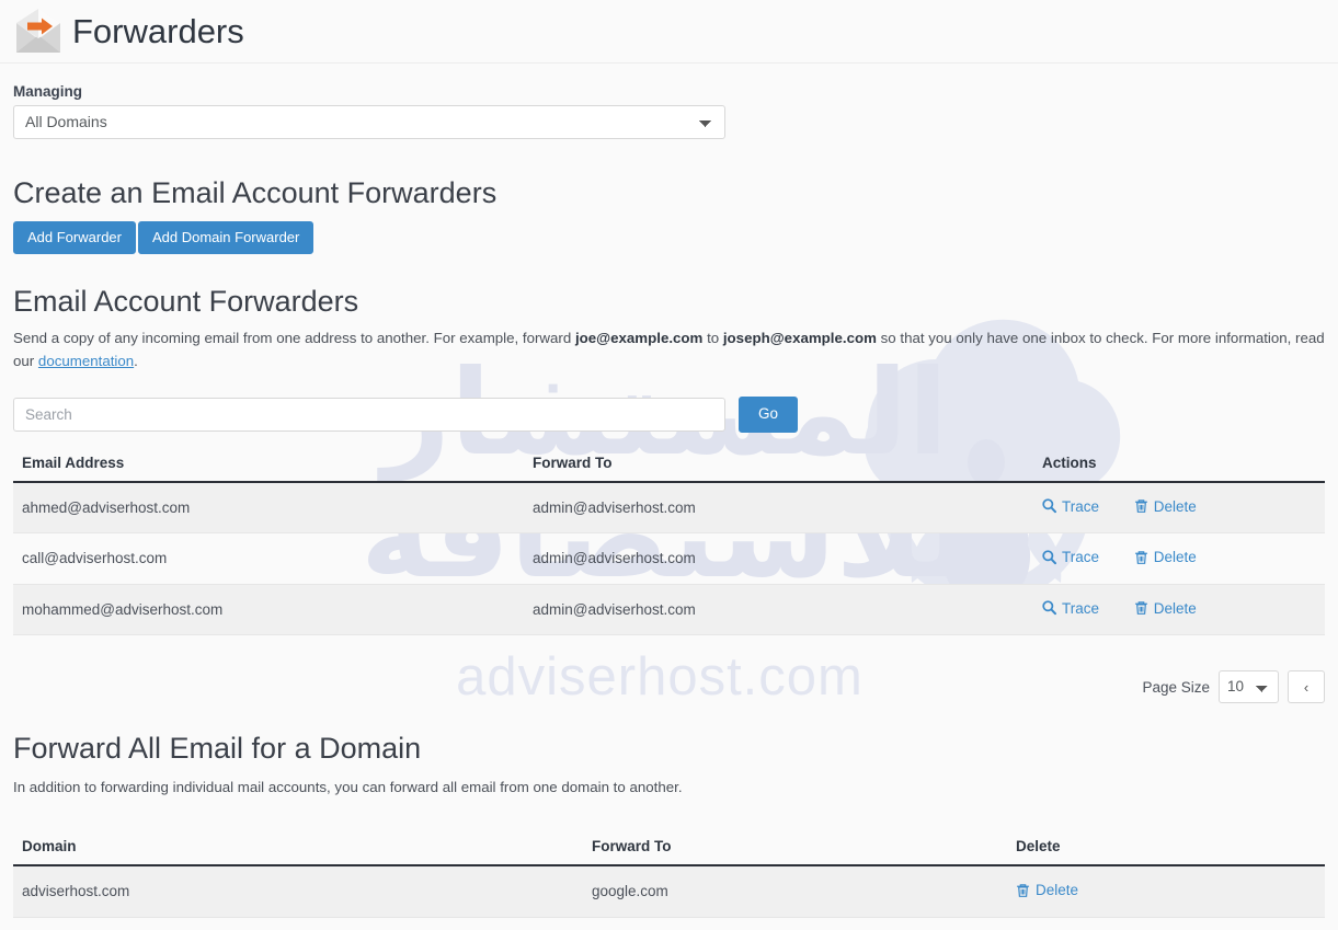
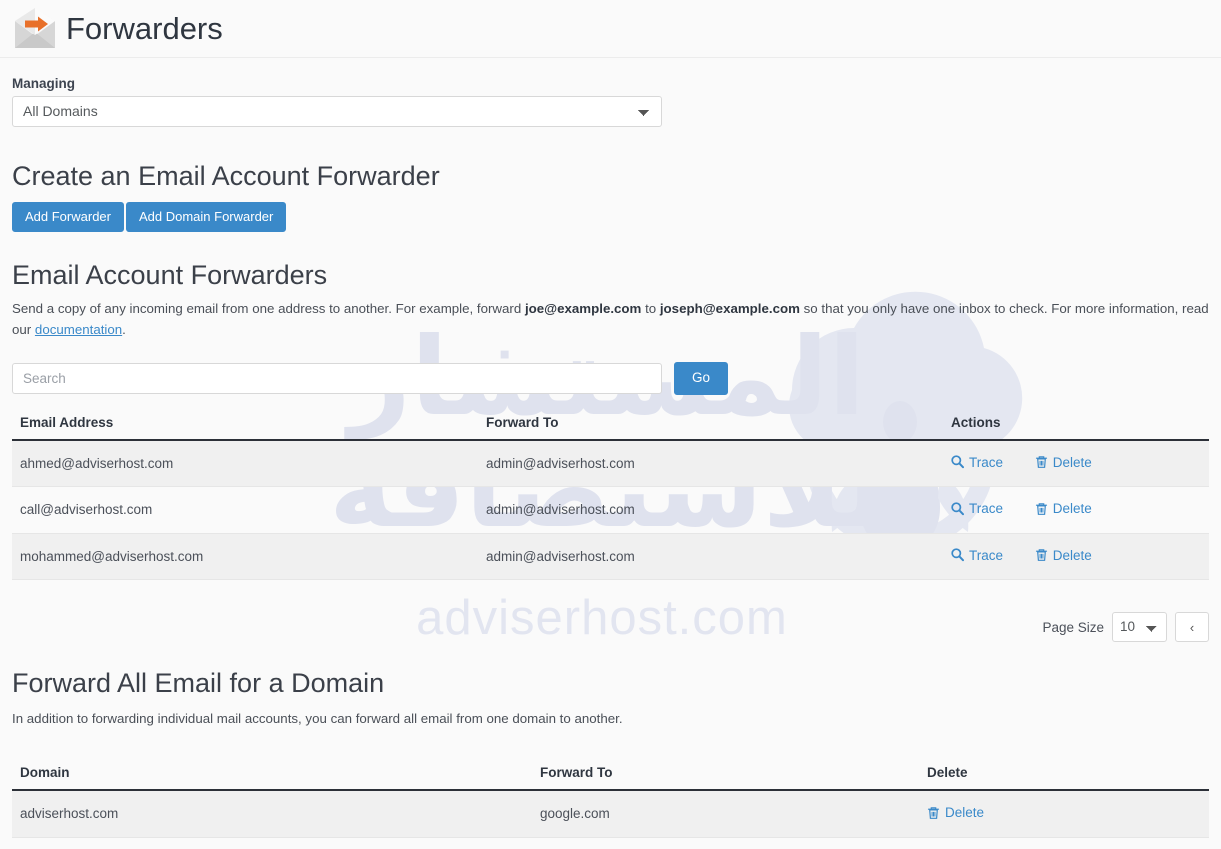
  للاستضافة
  adviserhost.com
  Forwarders
  Managing
  All Domains
- Create an Email Account Forwarders
+ Create an Email Account Forwarder
  Add Forwarder
  Add Domain Forwarder
  Email Account Forwarders
  Send a copy of any incoming email from one address to another. For example, forward joe@example.com to joseph@example.com so that you only have one inbox to check. For more information, read our documentation.
  Search
  Go
  Email Address	Forward To	Actions
  ahmed@adviserhost.com	admin@adviserhost.com	Trace Delete
  call@adviserhost.com	admin@adviserhost.com	Trace Delete
  mohammed@adviserhost.com	admin@adviserhost.com	Trace Delete
  Page Size
  10
  ‹
  Forward All Email for a Domain
  In addition to forwarding individual mail accounts, you can forward all email from one domain to another.
  Domain	Forward To	Delete
  adviserhost.com	google.com	Delete
